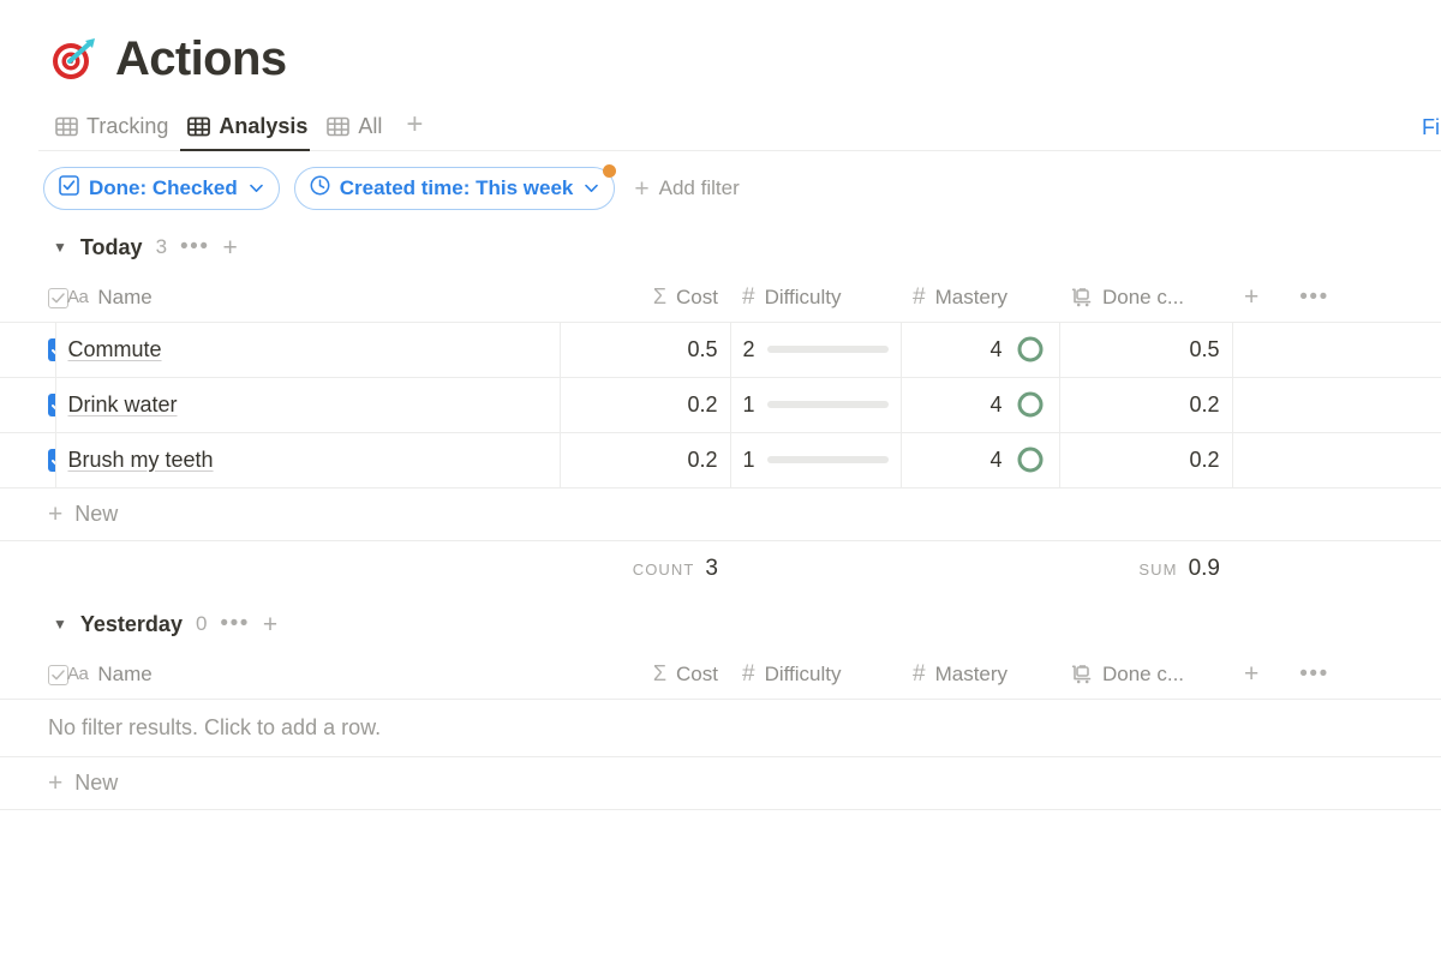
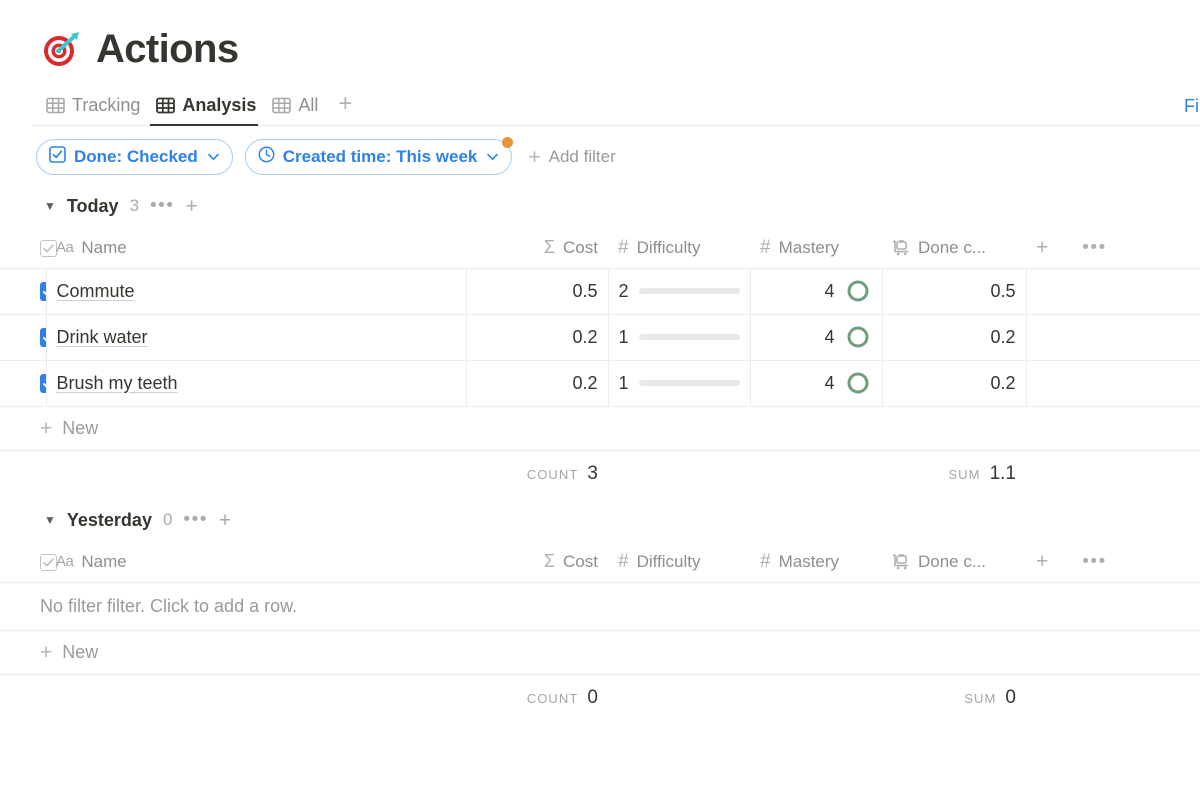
  Actions
  Tracking
  Analysis
  All
  +
  Fi
  Done: Checked
  Created time: This week
  +
  Add filter
  ▼
  Today
  3
  •••
  +
  	Aa Name	Σ Cost	# Difficulty	# Mastery	Done c...	+ •••
  	Commute	0.5	2	4	0.5
  	Drink water	0.2	1	4	0.2
  	Brush my teeth	0.2	1	4	0.2
  + New
- 		COUNT 3			SUM 0.9
+ 		COUNT 3			SUM 1.1
  ▼
  Yesterday
  0
  •••
  +
  	Aa Name	Σ Cost	# Difficulty	# Mastery	Done c...	+ •••
- No filter results. Click to add a row.
+ No filter filter. Click to add a row.
  + New
+ 		COUNT 0			SUM 0
